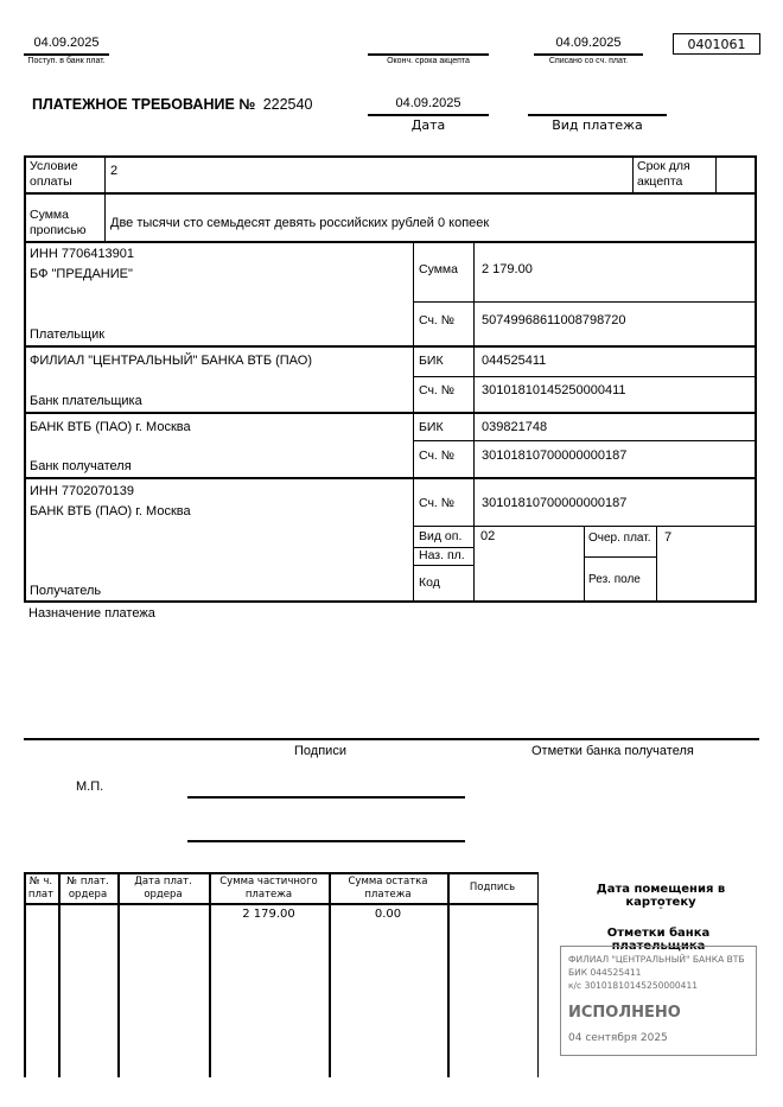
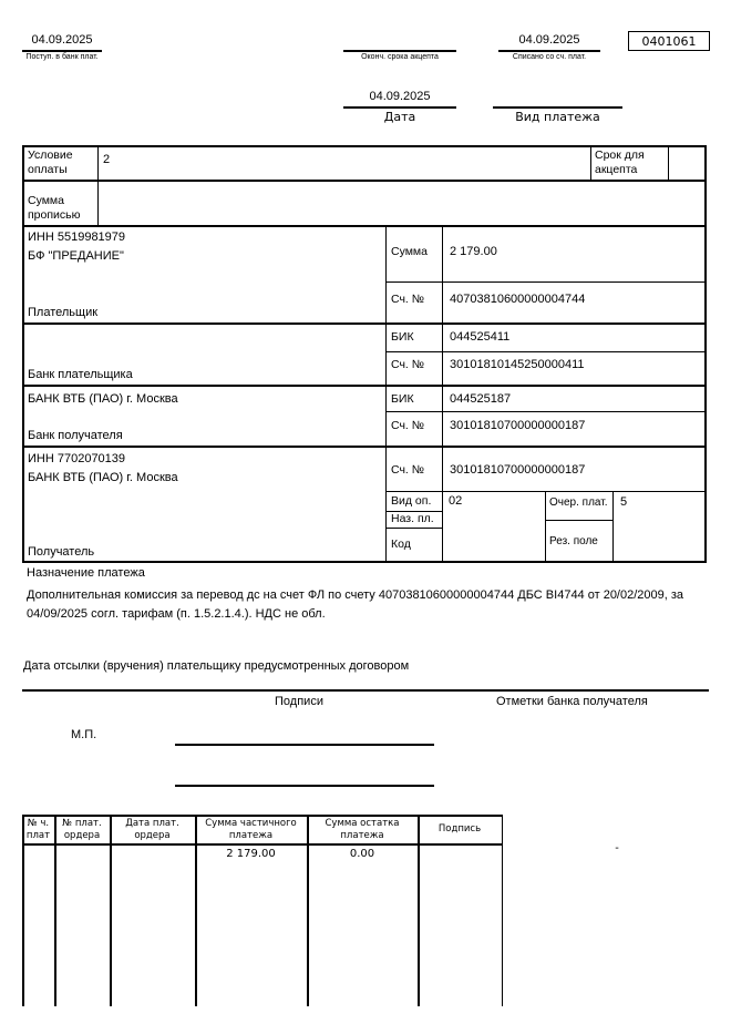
  04.09.2025
  04.09.2025
  0401061
- ПЛАТЕЖНОЕ ТРЕБОВАНИЕ № 222540
  04.09.2025
  Дата
  Вид платежа
  Условие оплаты
  2
  Срок для акцепта
  Сумма прописью
- Две тысячи сто семьдесят девять российских рублей 0 копеек
- ИНН 7706413901
+ ИНН 5519981979
  БФ "ПРЕДАНИЕ"
  Плательщик
  Сумма
  2 179.00
  Сч. №
- 50749968611008798720
+ 40703810600000004744
- ФИЛИАЛ "ЦЕНТРАЛЬНЫЙ" БАНКА ВТБ (ПАО)
  Банк плательщика
  БИК
  044525411
  Сч. №
  30101810145250000411
  БАНК ВТБ (ПАО) г. Москва
  Банк получателя
  БИК
- 039821748
+ 044525187
  Сч. №
  30101810700000000187
  ИНН 7702070139
  БАНК ВТБ (ПАО) г. Москва
  Получатель
  Сч. №
  30101810700000000187
  Вид оп.
  02
  Наз. пл.
  Код
  Очер. плат.
- 7
+ 5
  Рез. поле
  Назначение платежа
+ Дополнительная комиссия за перевод дс на счет ФЛ по счету 40703810600000004744 ДБС BI4744 от 20/02/2009, за 04/09/2025 согл. тарифам (п. 1.5.2.1.4.). НДС не обл.
+ Дата отсылки (вручения) плательщику предусмотренных договором
  Подписи
  Отметки банка получателя
  М.П.
  № ч.
  плат
  № плат.
  ордера
  Дата плат.
  ордера
  Сумма частичного
  платежа
  Сумма остатка
  платежа
  Подпись
  2 179.00
  0.00
- Дата помещения в картотеку
  -
- Отметки банка плательщика
- ФИЛИАЛ "ЦЕНТРАЛЬНЫЙ" БАНКА ВТБ
- БИК 044525411
- к/с 30101810145250000411
- ИСПОЛНЕНО
- 04 сентября 2025
